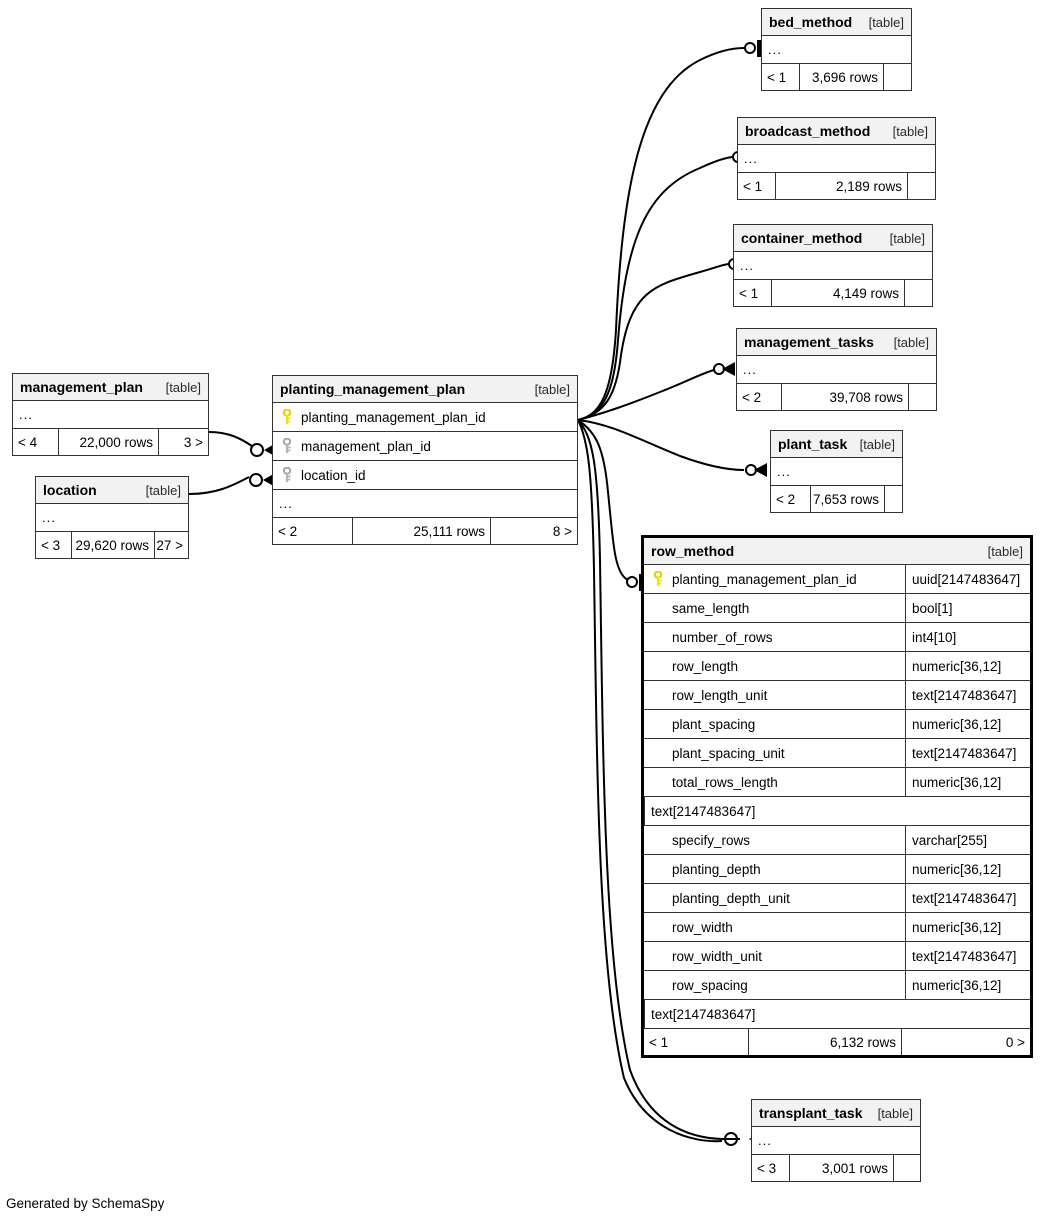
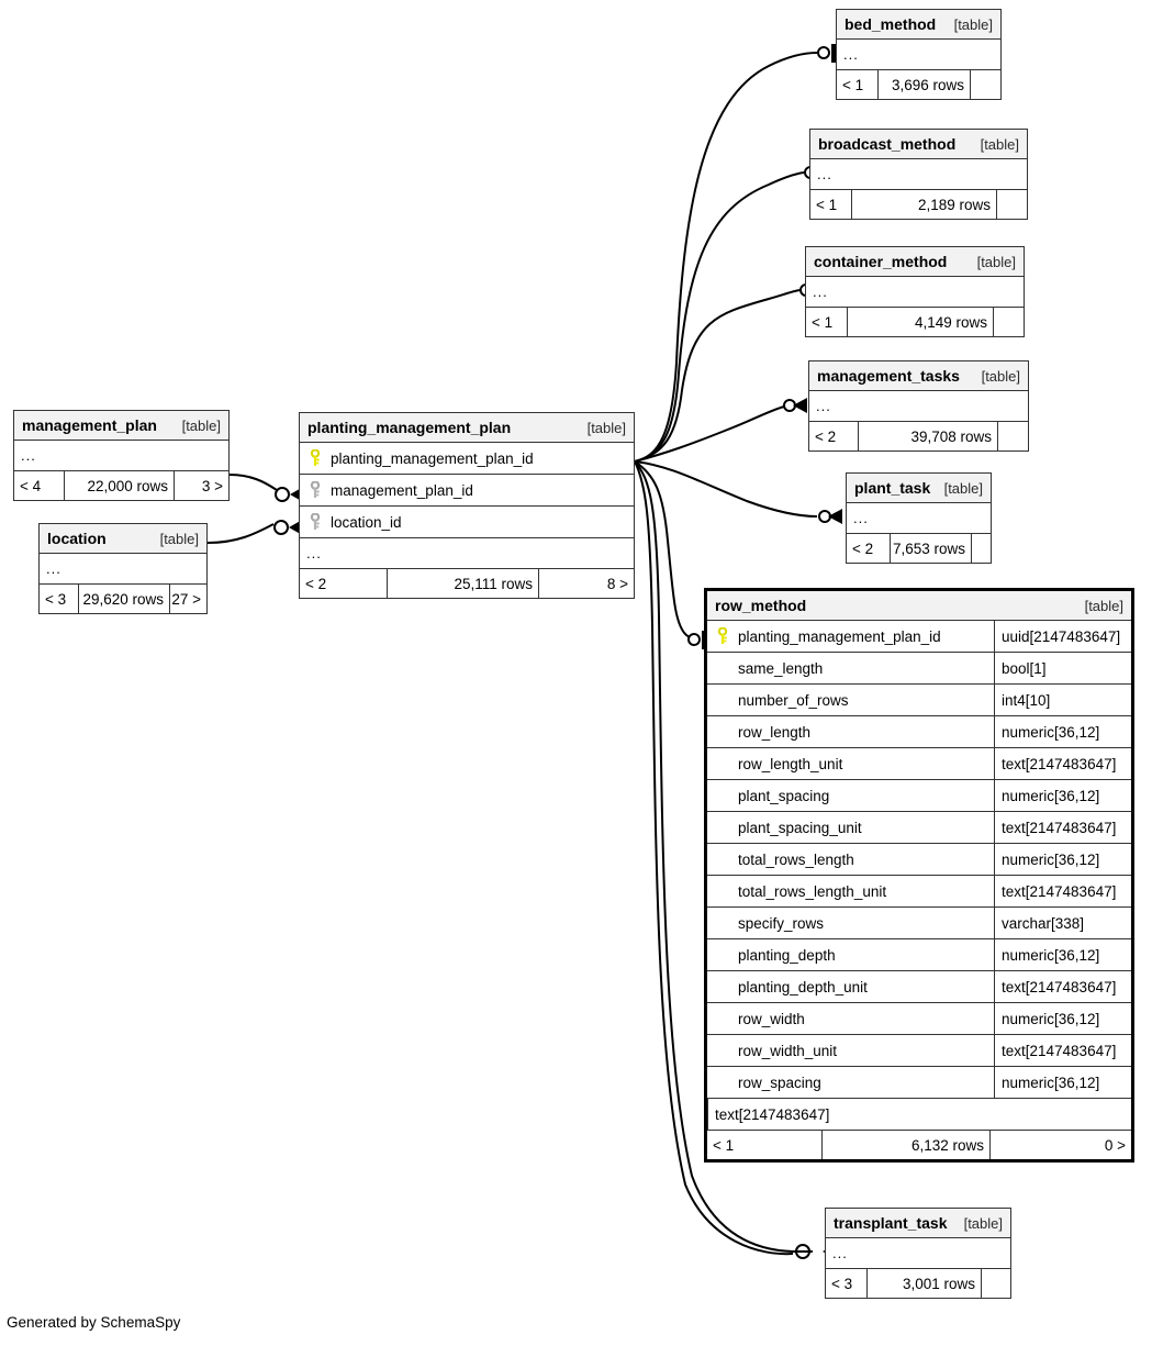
  bed_method
  [table]
  ...
  < 1
  3,696 rows
  broadcast_method
  [table]
  ...
  < 1
  2,189 rows
  container_method
  [table]
  ...
  < 1
  4,149 rows
  management_tasks
  [table]
  ...
  < 2
  39,708 rows
  plant_task
  [table]
  ...
  < 2
  7,653 rows
  management_plan
  [table]
  ...
  < 4
  22,000 rows
  3 >
  location
  [table]
  ...
  < 3
  29,620 rows
  27 >
  transplant_task
  [table]
  ...
  < 3
  3,001 rows
  planting_management_plan
  [table]
  planting_management_plan_id
  management_plan_id
  location_id
  ...
  < 2
  25,111 rows
  8 >
  row_method
  [table]
  planting_management_plan_id
  uuid[2147483647]
  same_length
  bool[1]
  number_of_rows
  int4[10]
  row_length
  numeric[36,12]
  row_length_unit
  text[2147483647]
  plant_spacing
  numeric[36,12]
  plant_spacing_unit
  text[2147483647]
  total_rows_length
  numeric[36,12]
+ total_rows_length_unit
  text[2147483647]
  specify_rows
- varchar[255]
+ varchar[338]
  planting_depth
  numeric[36,12]
  planting_depth_unit
  text[2147483647]
  row_width
  numeric[36,12]
  row_width_unit
  text[2147483647]
  row_spacing
  numeric[36,12]
  text[2147483647]
  < 1
  6,132 rows
  0 >
  Generated by SchemaSpy
